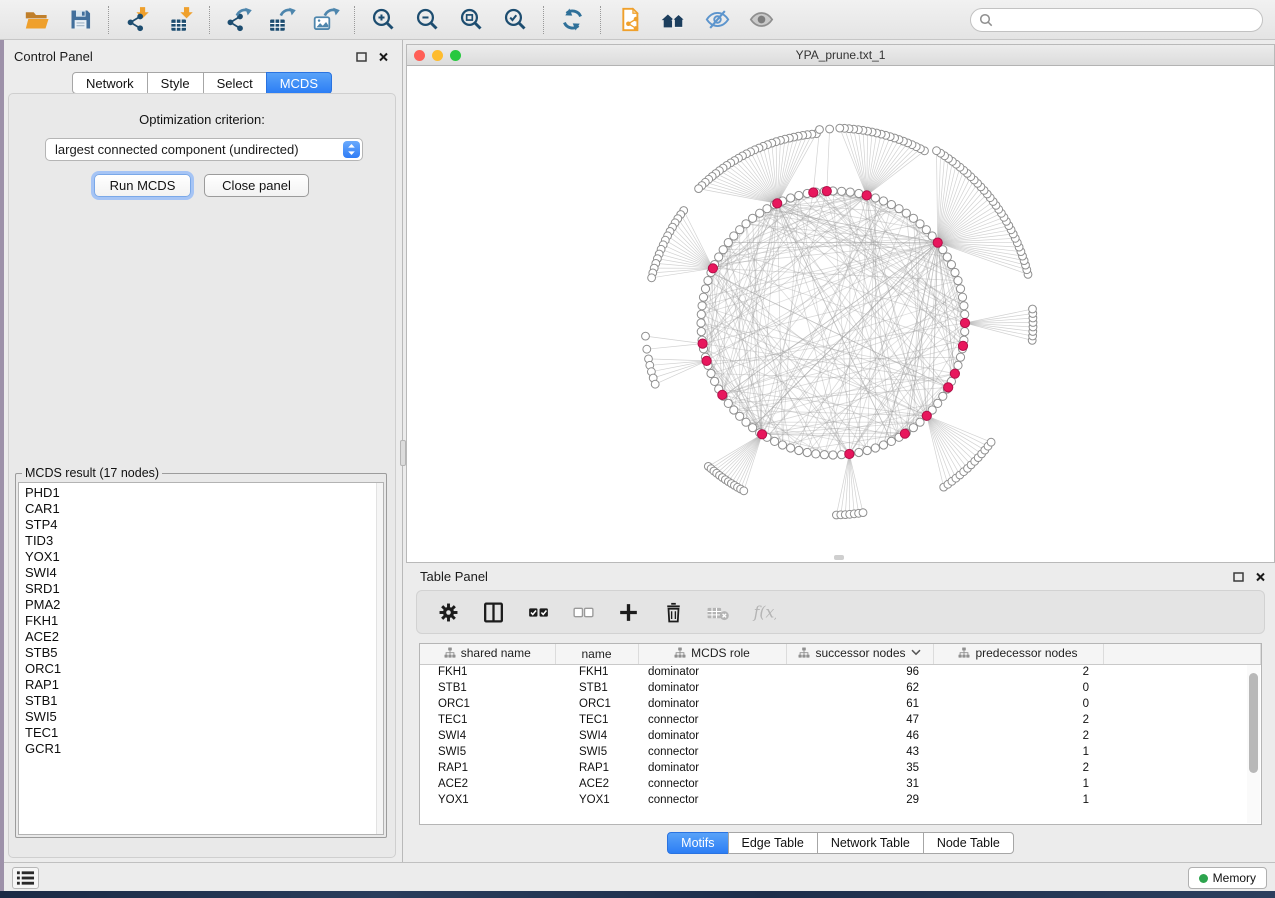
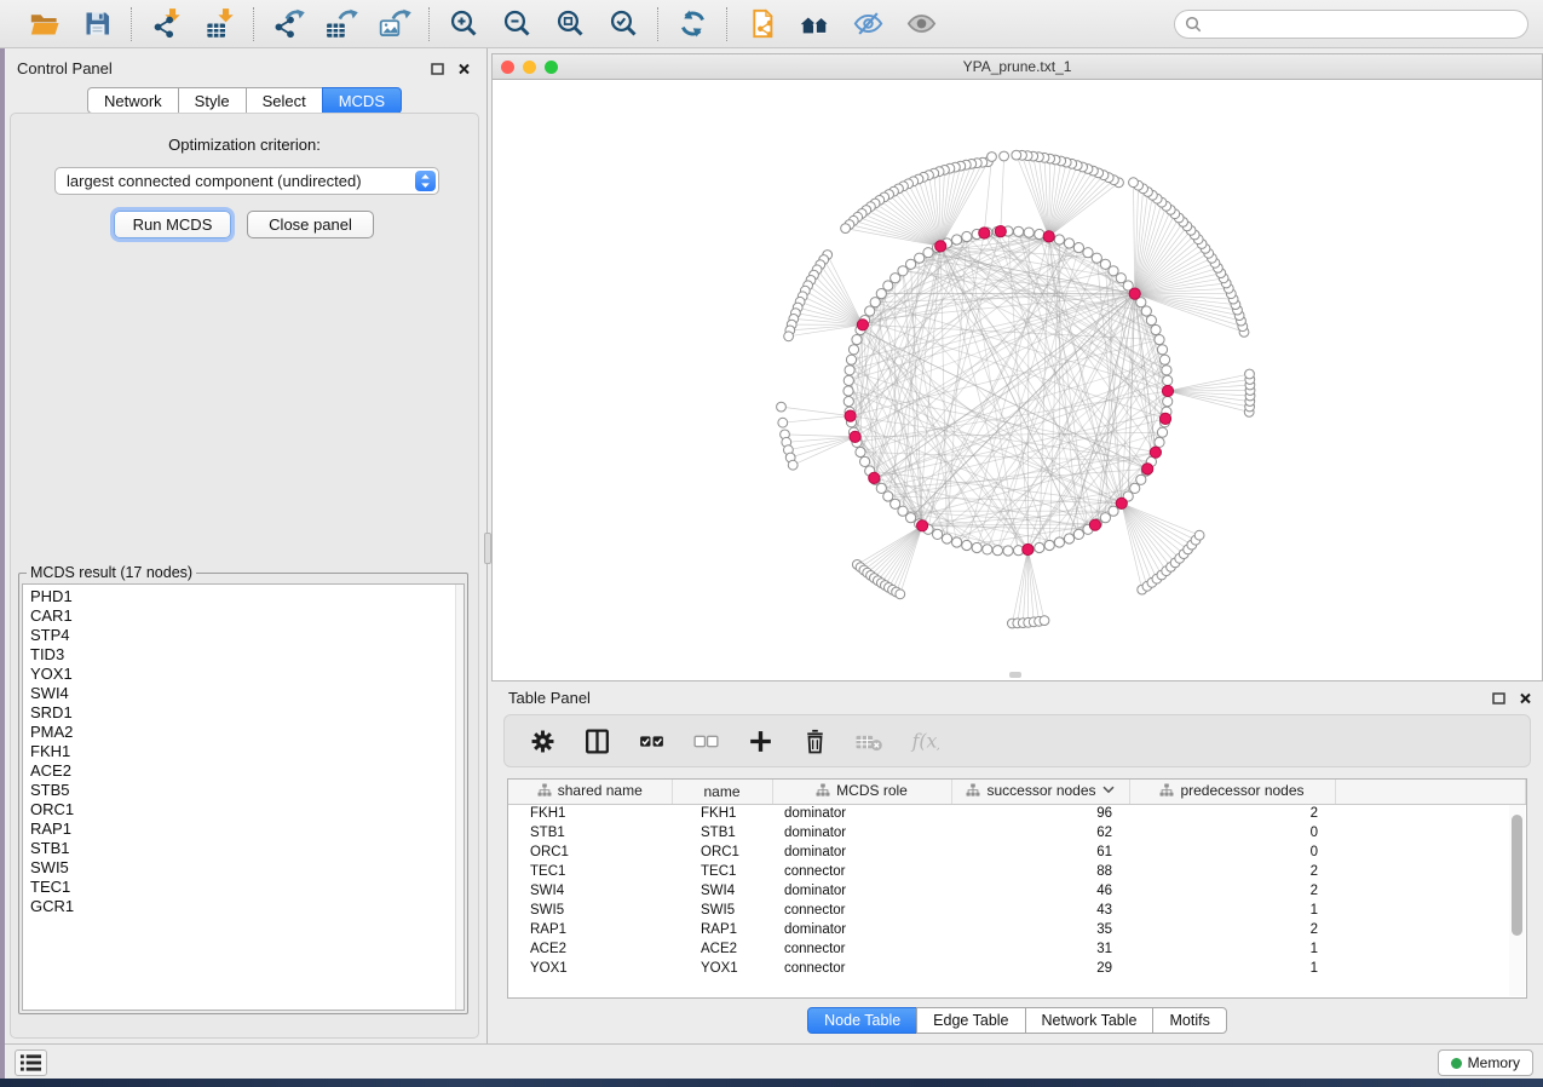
  Control Panel
  Network
  Style
  Select
  MCDS
  Optimization criterion:
  largest connected component (undirected)
  Run MCDS
  Close panel
  MCDS result (17 nodes)
  PHD1
  CAR1
  STP4
  TID3
  YOX1
  SWI4
  SRD1
  PMA2
  FKH1
  ACE2
  STB5
  ORC1
  RAP1
  STB1
  SWI5
  TEC1
  GCR1
  YPA_prune.txt_1
  Table Panel
  f(x
  shared name	name	MCDS role	successor nodes	predecessor nodes
  FKH1	FKH1	dominator	96	2
  STB1	STB1	dominator	62	0
  ORC1	ORC1	dominator	61	0
- TEC1	TEC1	connector	47	2
+ TEC1	TEC1	connector	88	2
  SWI4	SWI4	dominator	46	2
  SWI5	SWI5	connector	43	1
  RAP1	RAP1	dominator	35	2
  ACE2	ACE2	connector	31	1
  YOX1	YOX1	connector	29	1
- Motifs
+ Node Table
  Edge Table
  Network Table
- Node Table
+ Motifs
  Memory
